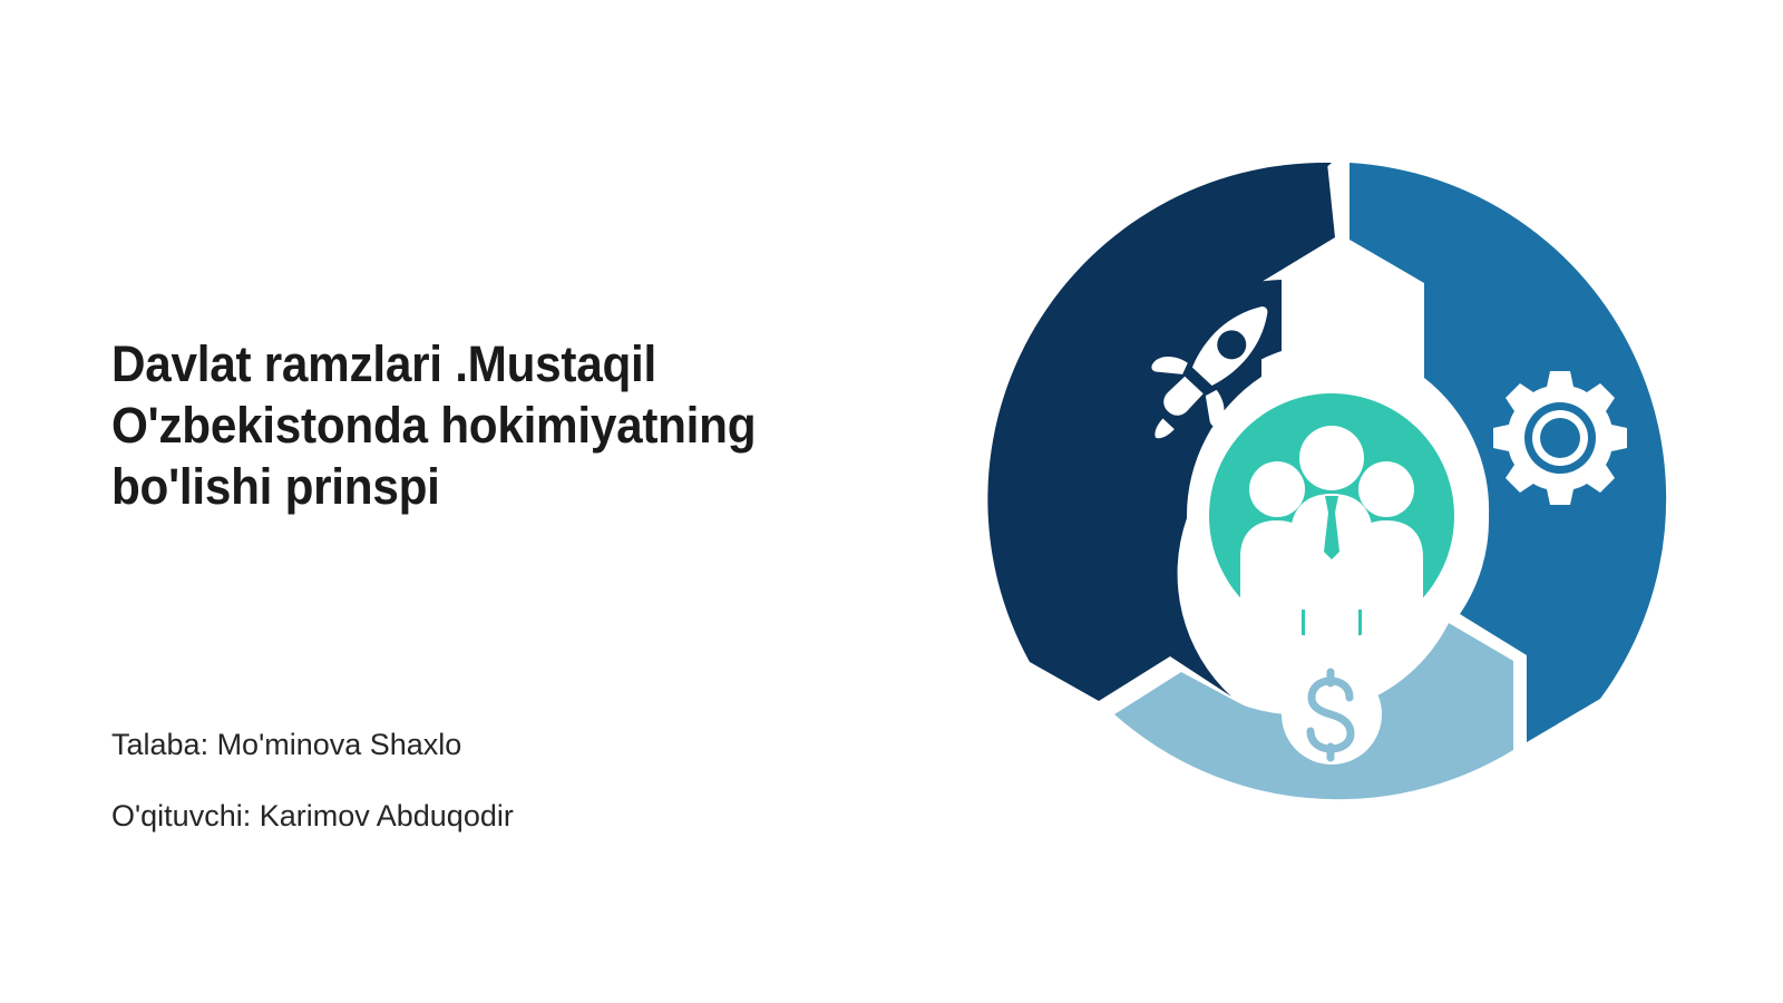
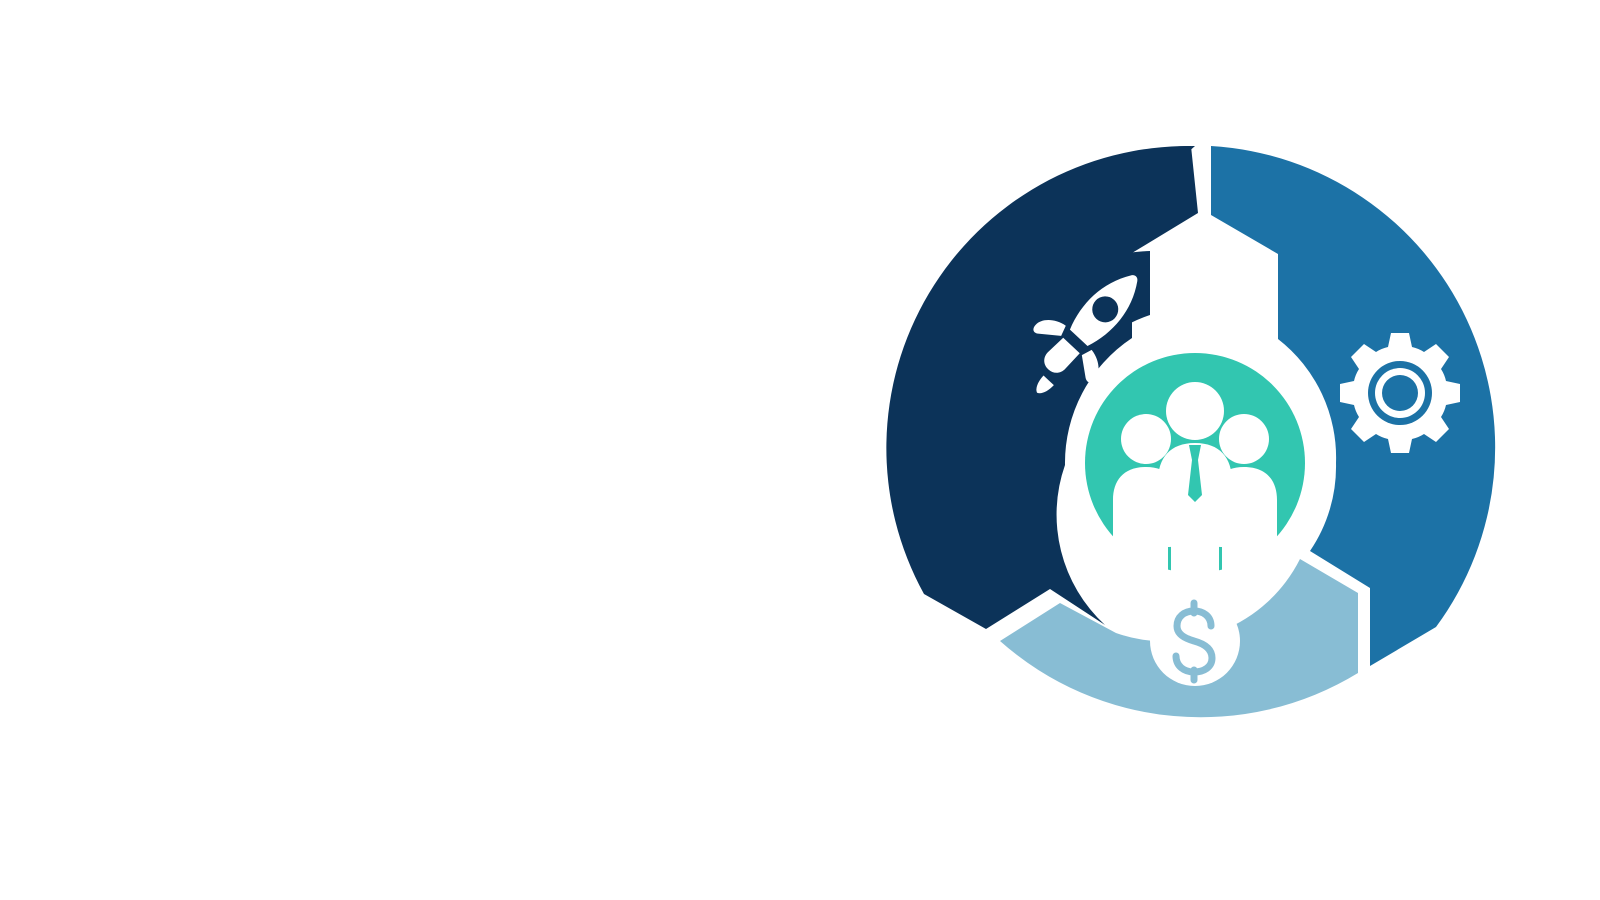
- Davlat ramzlari .Mustaqil
- O'zbekistonda hokimiyatning
- bo'lishi prinspi
- Talaba: Mo'minova Shaxlo
- O'qituvchi: Karimov Abduqodir
